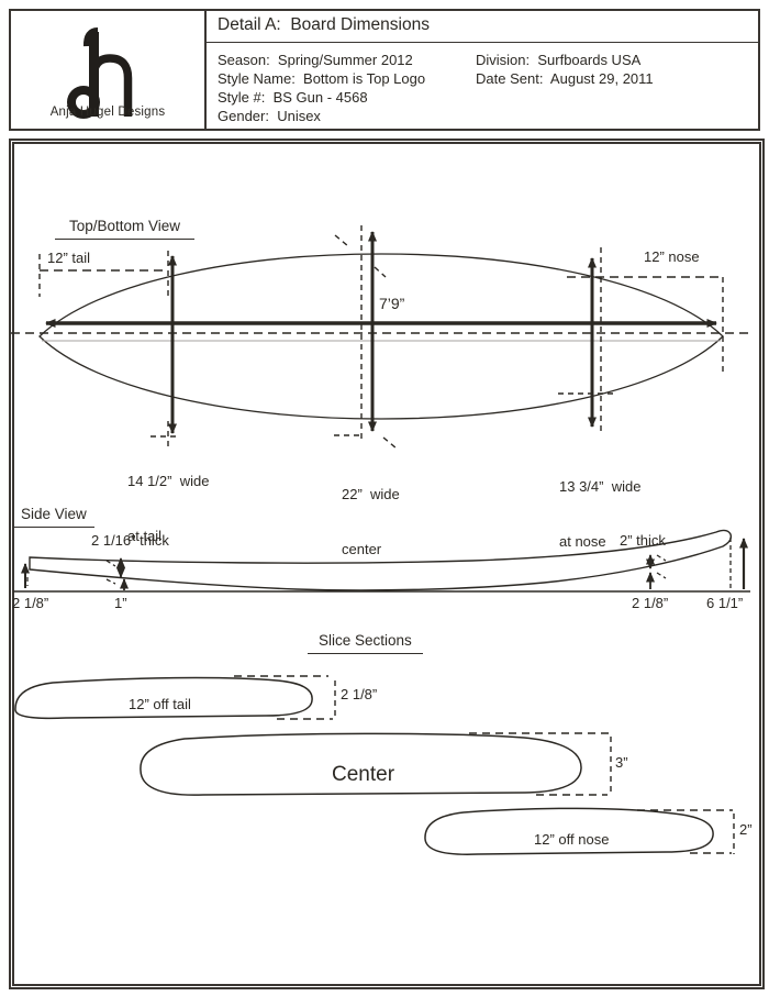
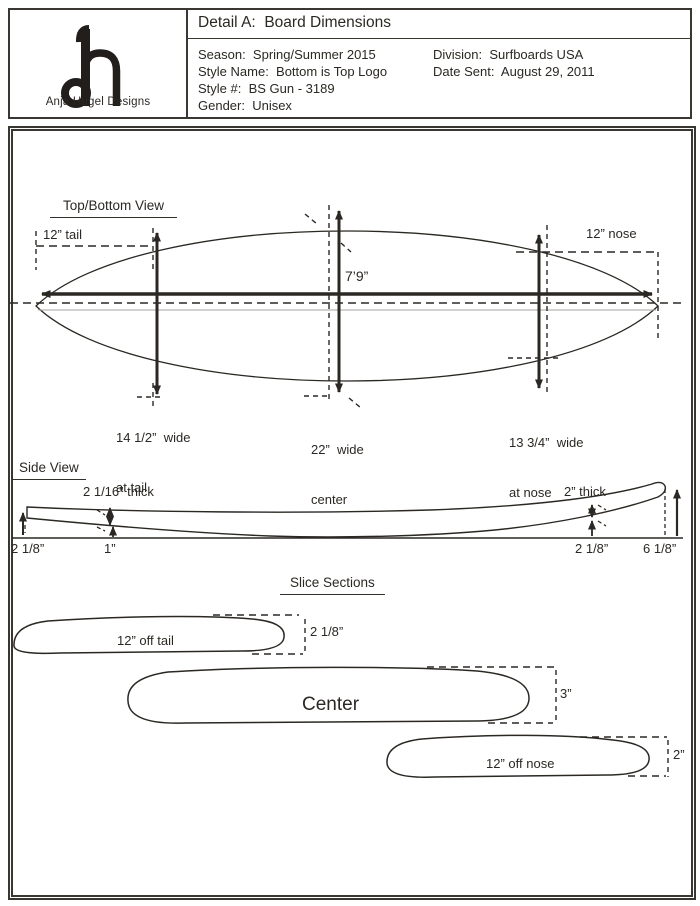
  Anja Hugel Designs
  Detail A: Board Dimensions
- Season: Spring/Summer 2012
+ Season: Spring/Summer 2015
  Style Name: Bottom is Top Logo
- Style #: BS Gun - 4568
+ Style #: BS Gun - 3189
  Gender: Unisex
  Division: Surfboards USA
  Date Sent: August 29, 2011
  Top/Bottom View
  12” tail
  12” nose
  7’9”
  14 1/2” wide
  at tail
  22” wide
  center
  13 3/4” wide
  at nose
  Side View
  2 1/16” thick
  2 1/8”
  1”
  2” thick
  2 1/8”
- 6 1/1”
+ 6 1/8”
  Slice Sections
  12” off tail
  2 1/8”
  Center
  3”
  12” off nose
  2”
